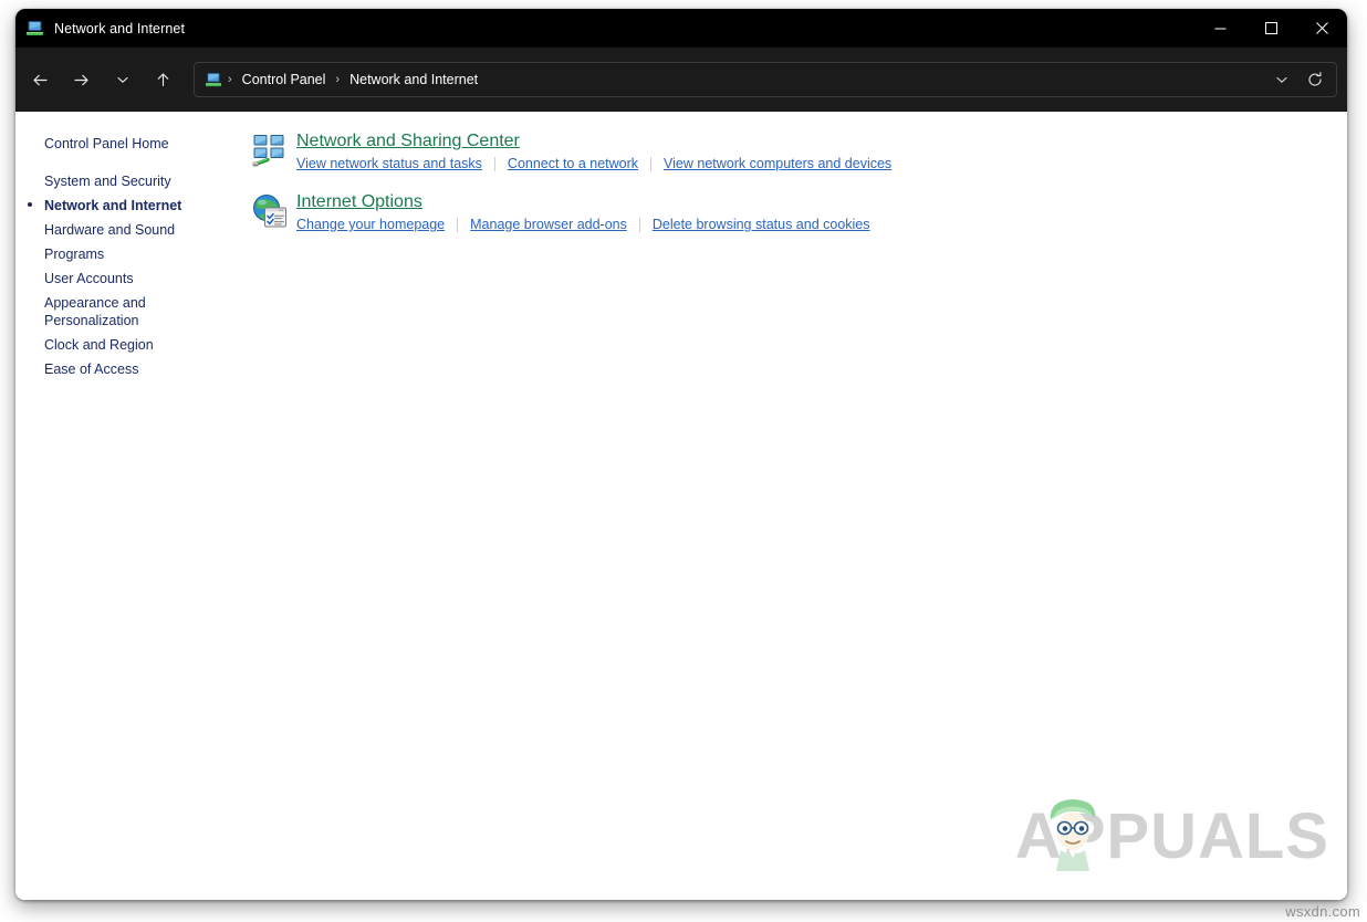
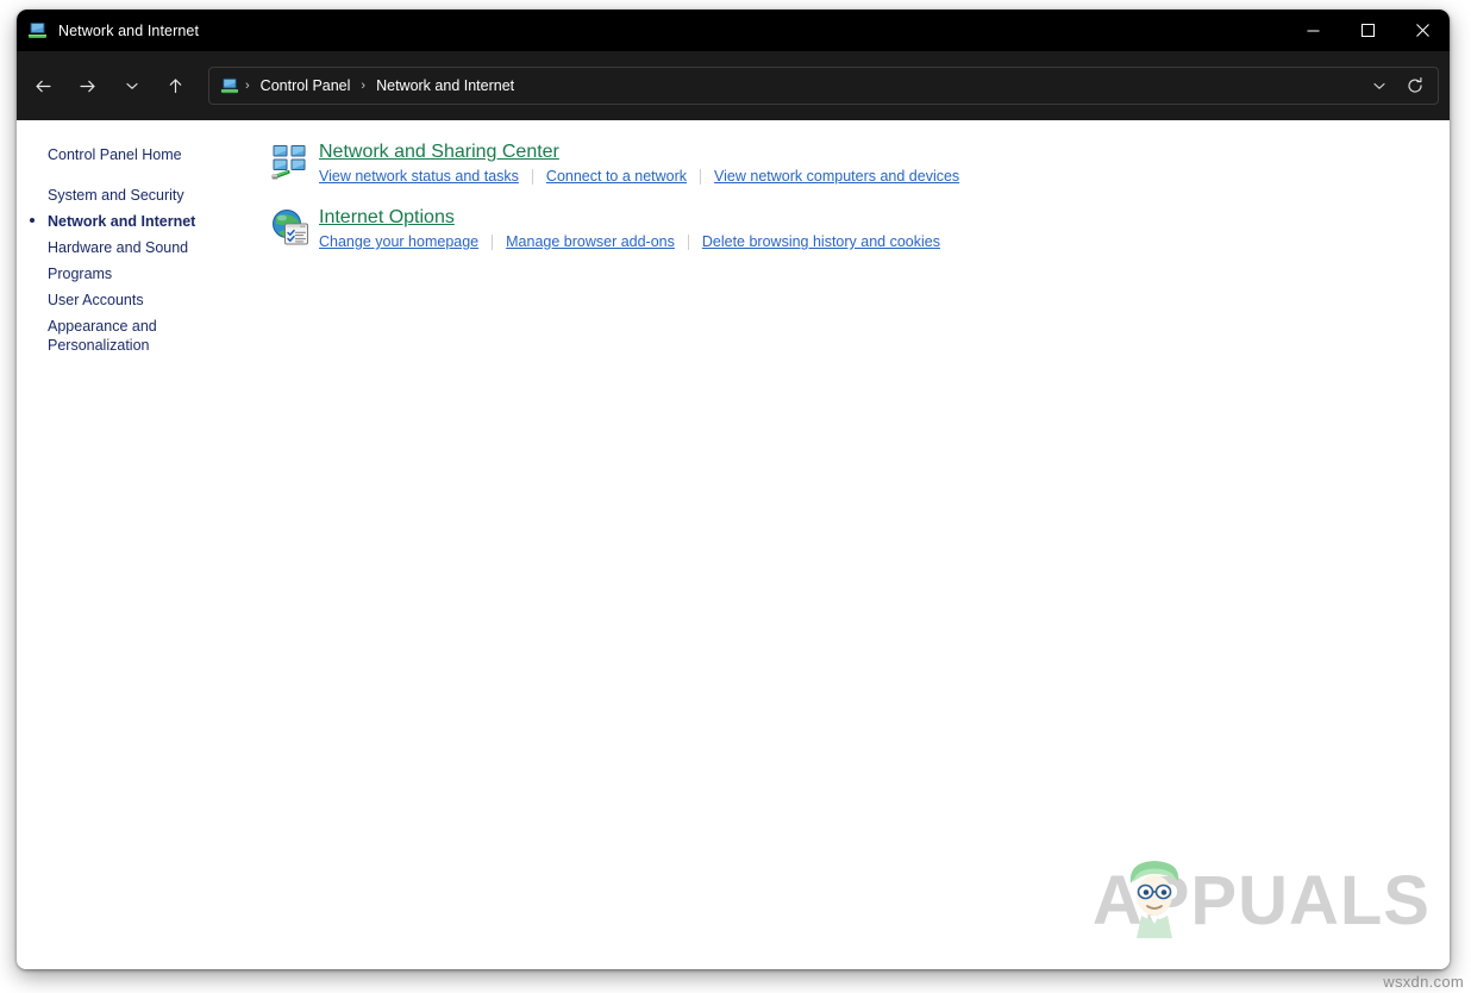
  Network and Internet
  ›
  Control Panel
  ›
  Network and Internet
  Control Panel Home
  System and Security
  Network and Internet
  Hardware and Sound
  Programs
  User Accounts
  Appearance and
  Personalization
- Clock and Region
- Ease of Access
  Network and Sharing Center
  View network status and tasks
  Connect to a network
  View network computers and devices
  Internet Options
  Change your homepage
  Manage browser add-ons
- Delete browsing status and cookies
+ Delete browsing history and cookies
  APUALS
  wsxdn.com
